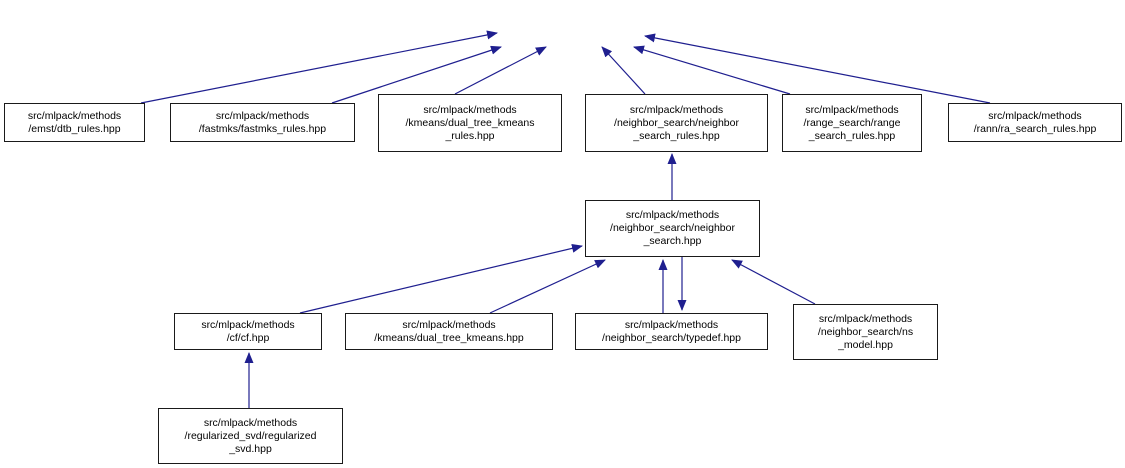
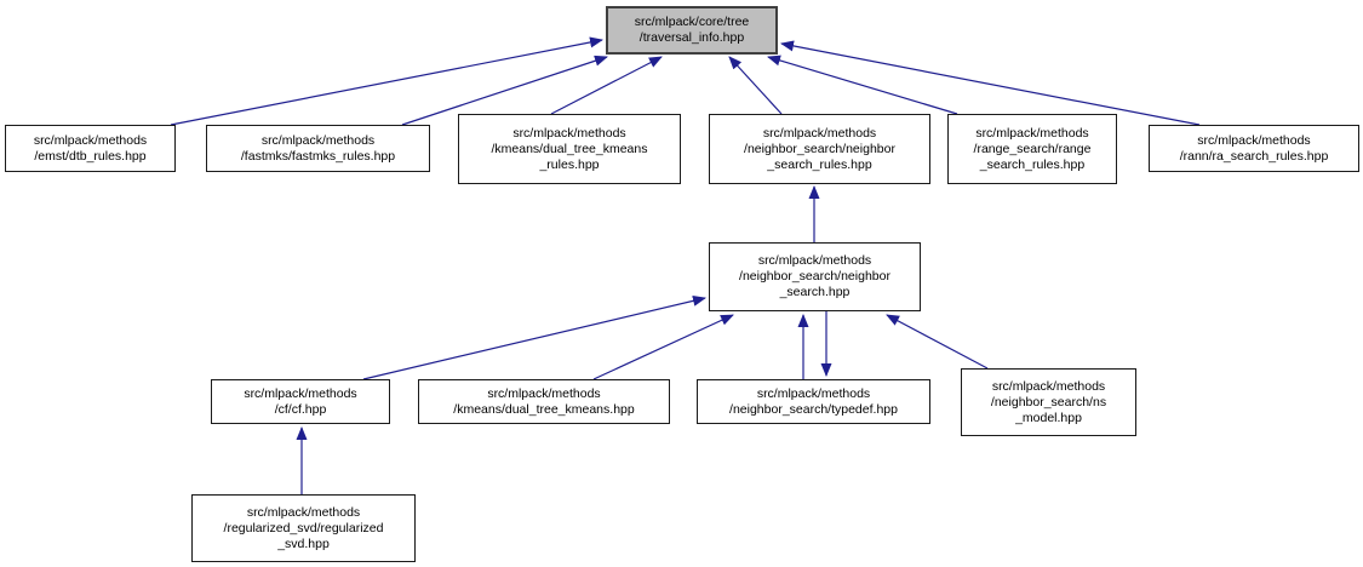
+ src/mlpack/core/tree
+ /traversal_info.hpp
  src/mlpack/methods
  /emst/dtb_rules.hpp
  src/mlpack/methods
  /fastmks/fastmks_rules.hpp
  src/mlpack/methods
  /kmeans/dual_tree_kmeans
  _rules.hpp
  src/mlpack/methods
  /neighbor_search/neighbor
  _search_rules.hpp
  src/mlpack/methods
  /range_search/range
  _search_rules.hpp
  src/mlpack/methods
  /rann/ra_search_rules.hpp
  src/mlpack/methods
  /neighbor_search/neighbor
  _search.hpp
  src/mlpack/methods
  /cf/cf.hpp
  src/mlpack/methods
  /kmeans/dual_tree_kmeans.hpp
  src/mlpack/methods
  /neighbor_search/typedef.hpp
  src/mlpack/methods
  /neighbor_search/ns
  _model.hpp
  src/mlpack/methods
  /regularized_svd/regularized
  _svd.hpp
